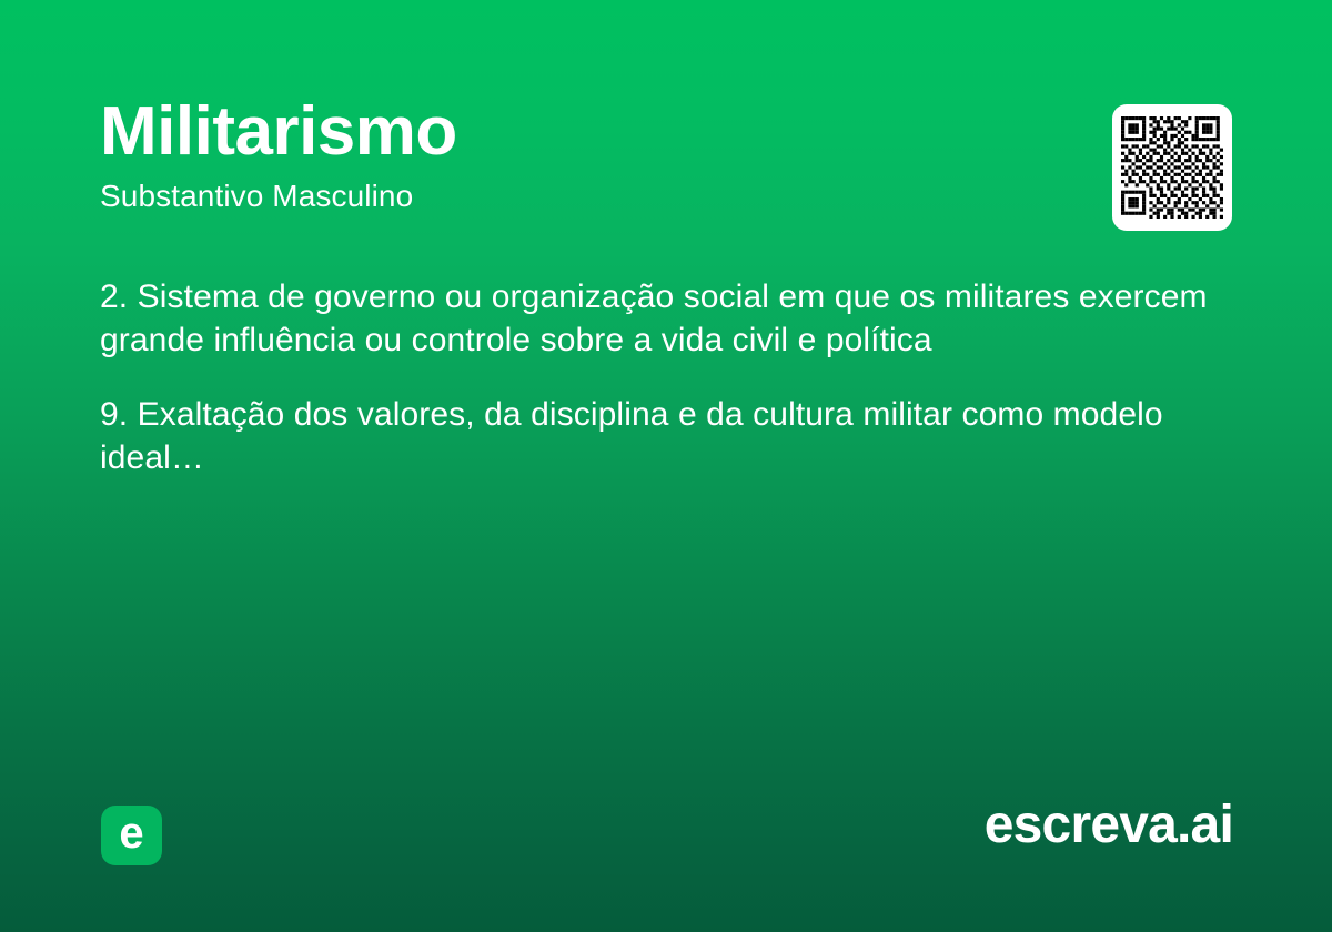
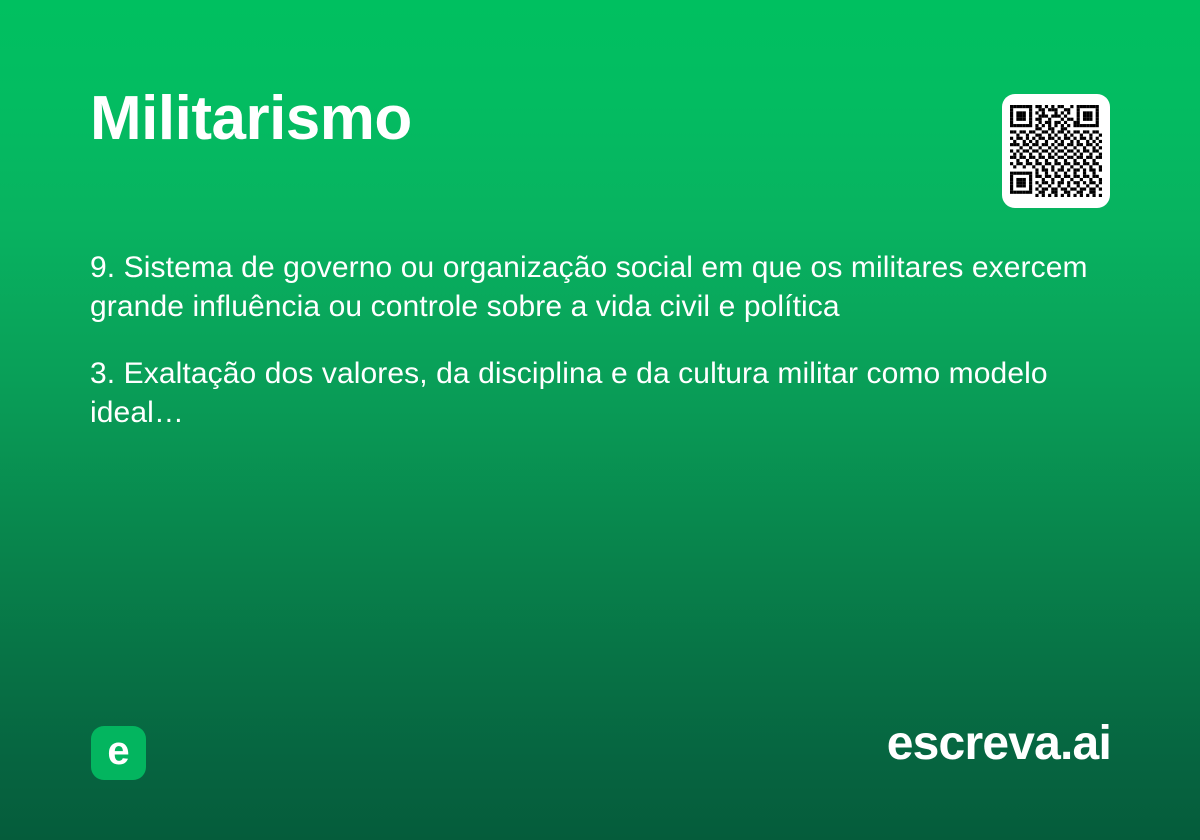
  Militarismo
- Substantivo Masculino
- 2. Sistema de governo ou organização social em que os militares exercem grande influência ou controle sobre a vida civil e política
+ 9. Sistema de governo ou organização social em que os militares exercem grande influência ou controle sobre a vida civil e política
- 9. Exaltação dos valores, da disciplina e da cultura militar como modelo ideal…
+ 3. Exaltação dos valores, da disciplina e da cultura militar como modelo ideal…
  e
  escreva.ai
